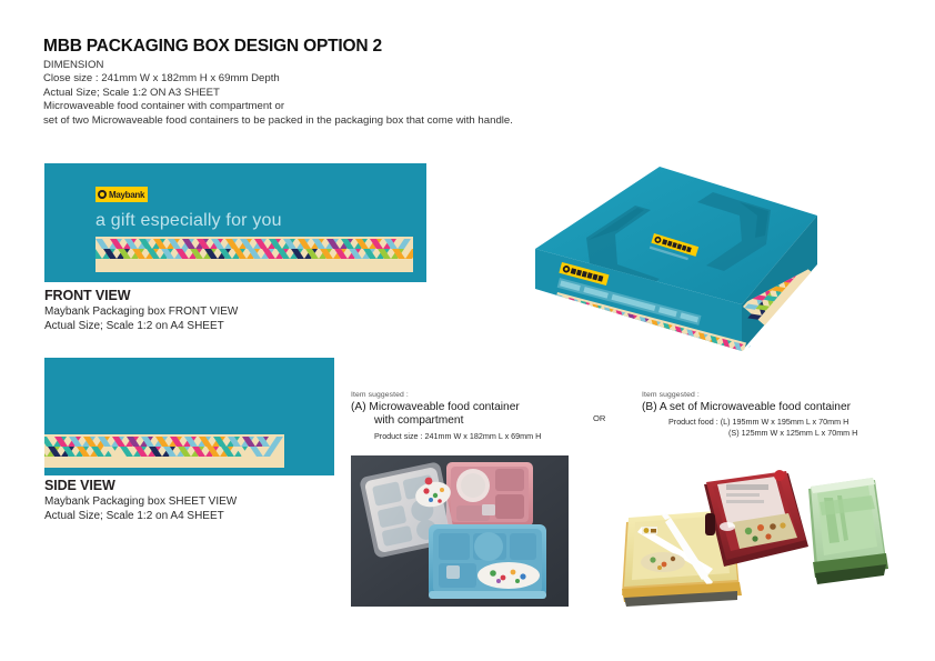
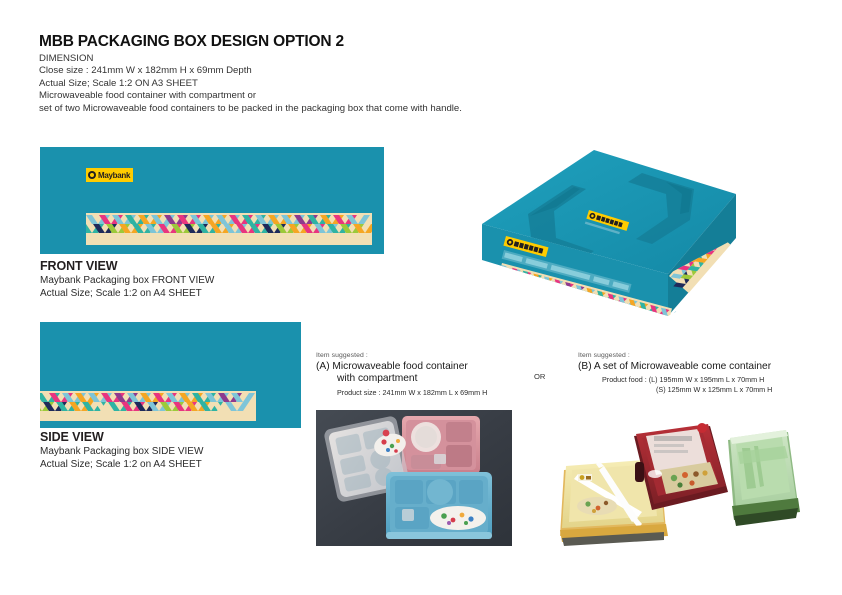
  MBB PACKAGING BOX DESIGN OPTION 2
  DIMENSION
  Close size : 241mm W x 182mm H x 69mm Depth
  Actual Size; Scale 1:2 ON A3 SHEET
  Microwaveable food container with compartment or
  set of two Microwaveable food containers to be packed in the packaging box that come with handle.
  Maybank
- a gift especially for you
  FRONT VIEW
  Maybank Packaging box FRONT VIEW
  Actual Size; Scale 1:2 on A4 SHEET
  SIDE VIEW
- Maybank Packaging box SHEET VIEW
+ Maybank Packaging box SIDE VIEW
  Actual Size; Scale 1:2 on A4 SHEET
  (A) Microwaveable food container
  with compartment
  Product size : 241mm W x 182mm L x 69mm H
  OR
- (B) A set of Microwaveable food container
+ (B) A set of Microwaveable come container
  Product food : (L) 195mm W x 195mm L x 70mm H
  (S) 125mm W x 125mm L x 70mm H
